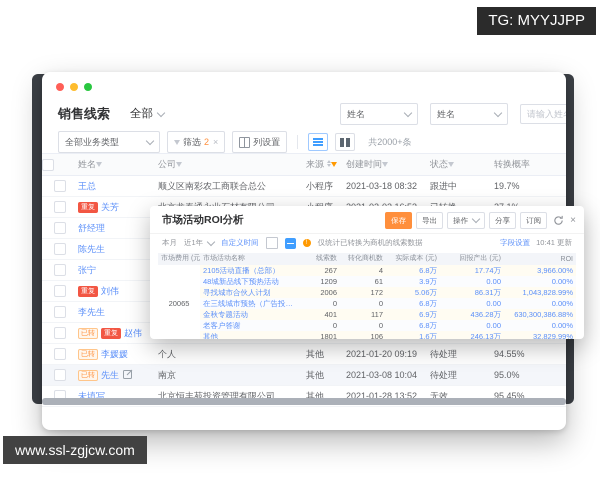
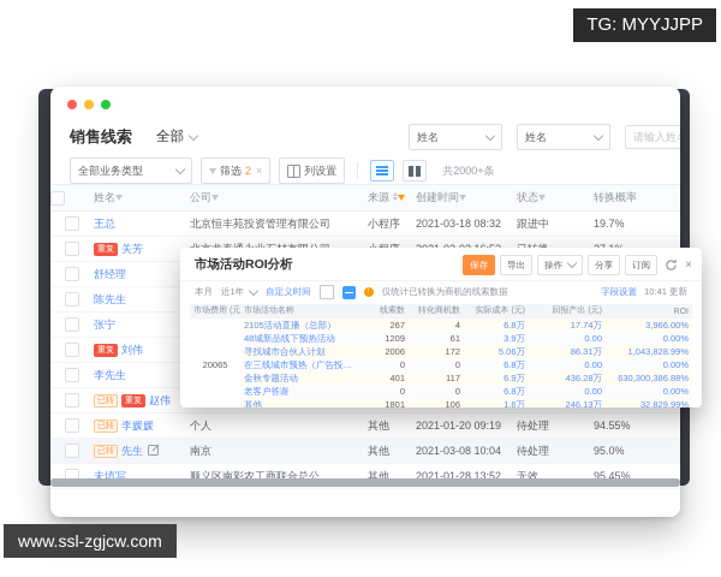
  销售线索
  全部
  姓名
  姓名
  请输入姓
  全部业务类型
  筛选
  2
  ×
  列设置
  共2000+条
  	姓名	公司	来源	创建时间	状态	转换概率
- 	王总	顺义区南彩农工商联合总公	小程序	2021-03-18 08:32	跟进中	19.7%
+ 	王总	北京恒丰苑投资管理有限公司	小程序	2021-03-18 08:32	跟进中	19.7%
  	舒经理
  	陈先生
  	张宁
  	李先生
  	李媛媛	个人	其他	2021-01-20 09:19	待处理	94.55%
  	先生	南京	其他	2021-03-08 10:04	待处理	95.0%
- 	未填写	北京恒丰苑投资管理有限公司	其他	2021-01-28 13:52	无效	95.45%
+ 	未填写	顺义区南彩农工商联合总公	其他	2021-01-28 13:52	无效	95.45%
  市场活动ROI分析
  保存
  导出
  操作
  分享
  订阅
  ×
  本月
  近1年
  自定义时间
  仅统计已转换为商机的线索数据
  字段设置
  10:41 更新
  20065	2105活动直播（总部）	267	4	6.8万	17.74万	3,966.00%
  48城新品线下预热活动	1209	61	3.9万	0.00	0.00%
  寻找城市合伙人计划	2006	172	5.06万	86.31万	1,043,828.99%
  在三线城市预热（广告投放）	0	0	6.8万	0.00	0.00%
  金秋专题活动	401	117	6.9万	436.28万	630,300,386.88%
  老客户答谢	0	0	6.8万	0.00	0.00%
  其他	1801	106	1.6万	246.13万	32,829.99%
  TG: MYYJJPP
  www.ssl-zgjcw.com
